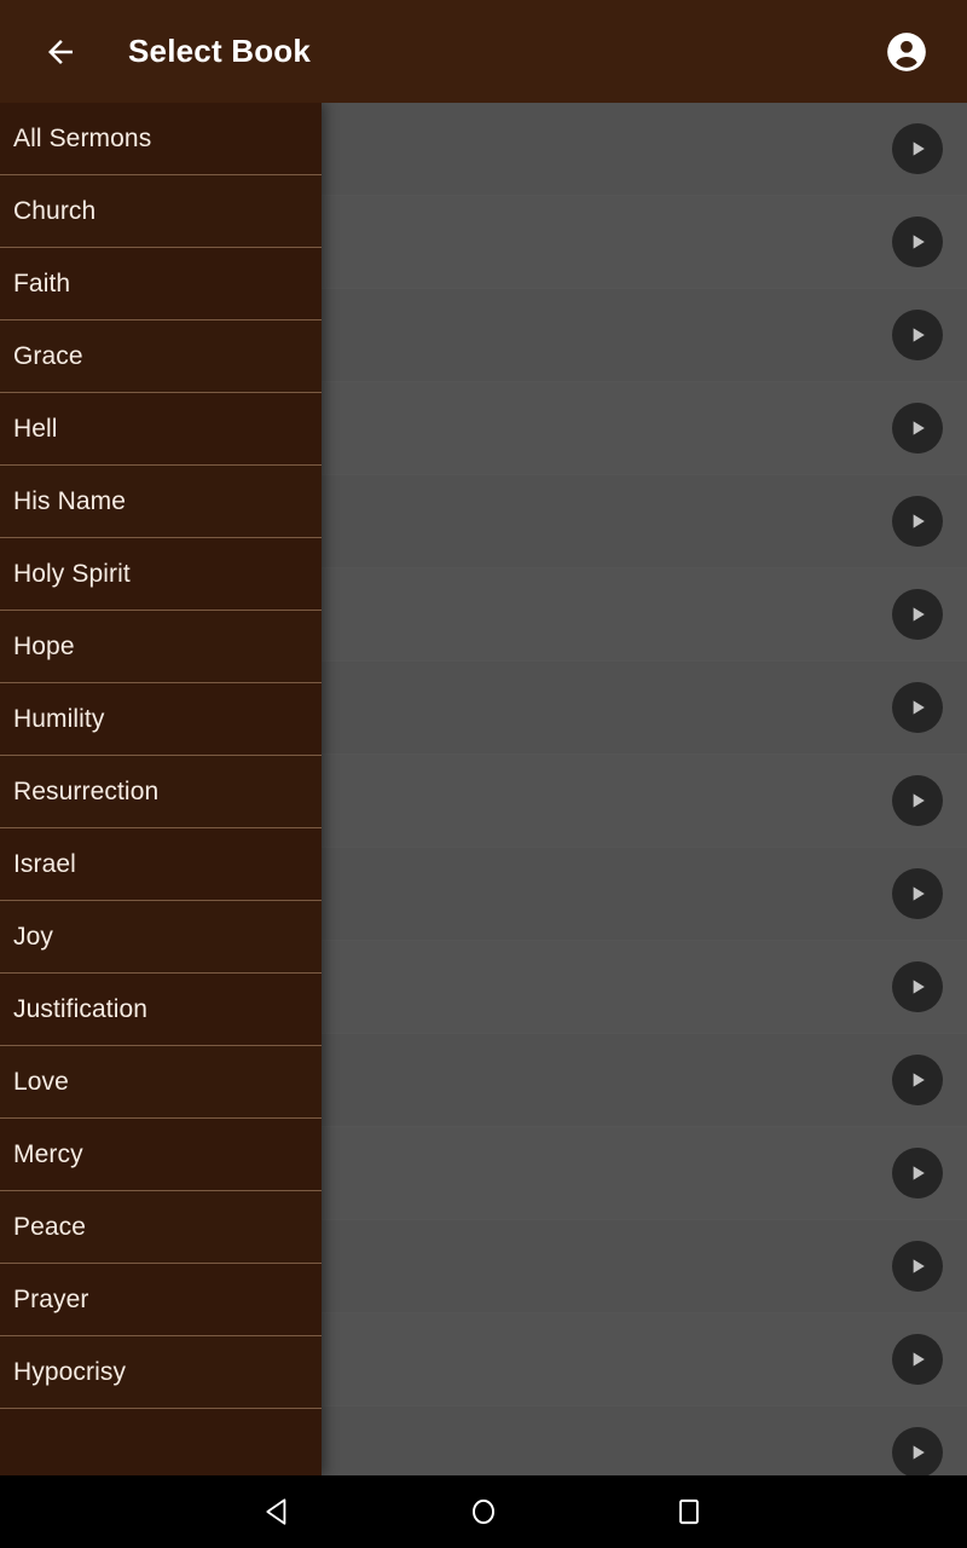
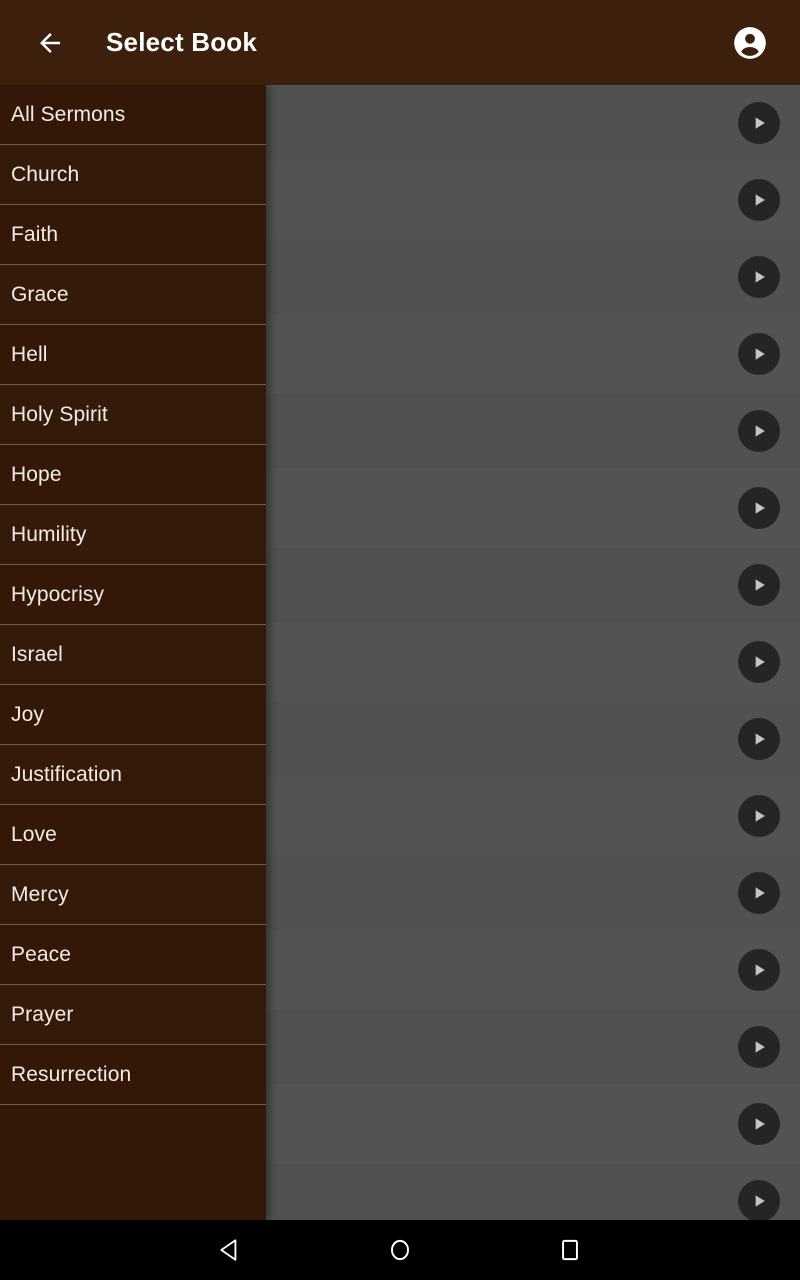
  All Sermons
  Church
  Faith
  Grace
  Hell
- His Name
  Holy Spirit
  Hope
  Humility
- Resurrection
+ Hypocrisy
  Israel
  Joy
  Justification
  Love
  Mercy
  Peace
  Prayer
- Hypocrisy
+ Resurrection
  Select Book
